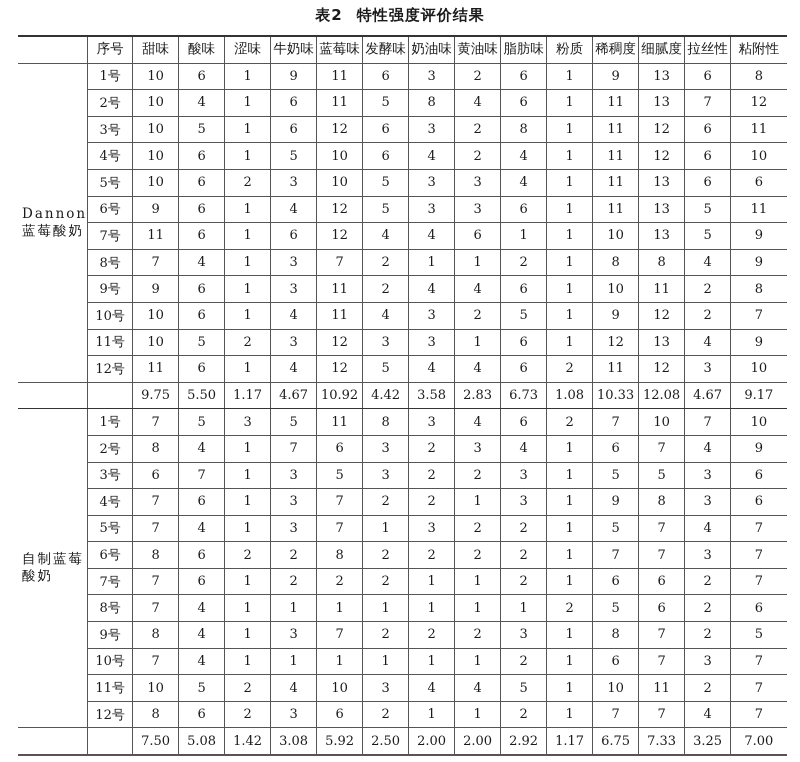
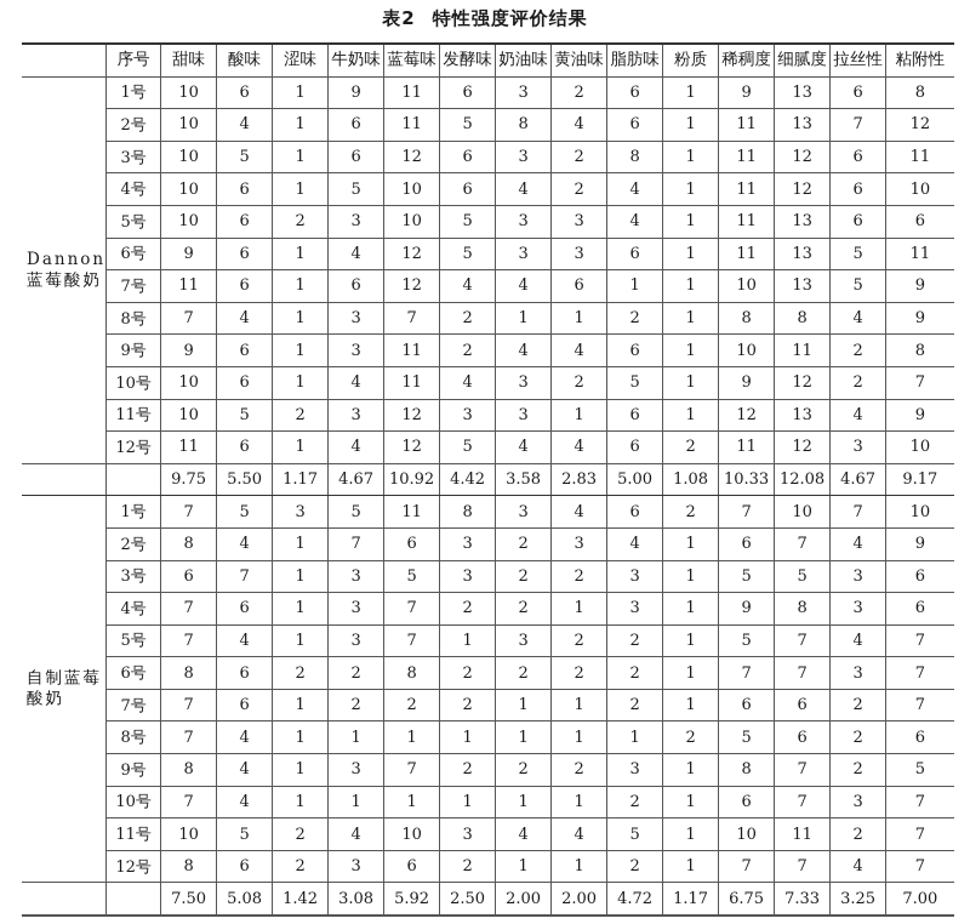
  表2 特性强度评价结果
  	序号	甜味	酸味	涩味	牛奶味	蓝莓味	发酵味	奶油味	黄油味	脂肪味	粉质	稀稠度	细腻度	拉丝性	粘附性
  Dannon 蓝莓酸奶	1号	10	6	1	9	11	6	3	2	6	1	9	13	6	8
  2号	10	4	1	6	11	5	8	4	6	1	11	13	7	12
  3号	10	5	1	6	12	6	3	2	8	1	11	12	6	11
  4号	10	6	1	5	10	6	4	2	4	1	11	12	6	10
  5号	10	6	2	3	10	5	3	3	4	1	11	13	6	6
  6号	9	6	1	4	12	5	3	3	6	1	11	13	5	11
  7号	11	6	1	6	12	4	4	6	1	1	10	13	5	9
  8号	7	4	1	3	7	2	1	1	2	1	8	8	4	9
  9号	9	6	1	3	11	2	4	4	6	1	10	11	2	8
  10号	10	6	1	4	11	4	3	2	5	1	9	12	2	7
  11号	10	5	2	3	12	3	3	1	6	1	12	13	4	9
  12号	11	6	1	4	12	5	4	4	6	2	11	12	3	10
- 		9.75	5.50	1.17	4.67	10.92	4.42	3.58	2.83	6.73	1.08	10.33	12.08	4.67	9.17
+ 		9.75	5.50	1.17	4.67	10.92	4.42	3.58	2.83	5.00	1.08	10.33	12.08	4.67	9.17
  自制蓝莓酸奶	1号	7	5	3	5	11	8	3	4	6	2	7	10	7	10
  2号	8	4	1	7	6	3	2	3	4	1	6	7	4	9
  3号	6	7	1	3	5	3	2	2	3	1	5	5	3	6
  4号	7	6	1	3	7	2	2	1	3	1	9	8	3	6
  5号	7	4	1	3	7	1	3	2	2	1	5	7	4	7
  6号	8	6	2	2	8	2	2	2	2	1	7	7	3	7
  7号	7	6	1	2	2	2	1	1	2	1	6	6	2	7
  8号	7	4	1	1	1	1	1	1	1	2	5	6	2	6
  9号	8	4	1	3	7	2	2	2	3	1	8	7	2	5
  10号	7	4	1	1	1	1	1	1	2	1	6	7	3	7
  11号	10	5	2	4	10	3	4	4	5	1	10	11	2	7
  12号	8	6	2	3	6	2	1	1	2	1	7	7	4	7
- 		7.50	5.08	1.42	3.08	5.92	2.50	2.00	2.00	2.92	1.17	6.75	7.33	3.25	7.00
+ 		7.50	5.08	1.42	3.08	5.92	2.50	2.00	2.00	4.72	1.17	6.75	7.33	3.25	7.00
